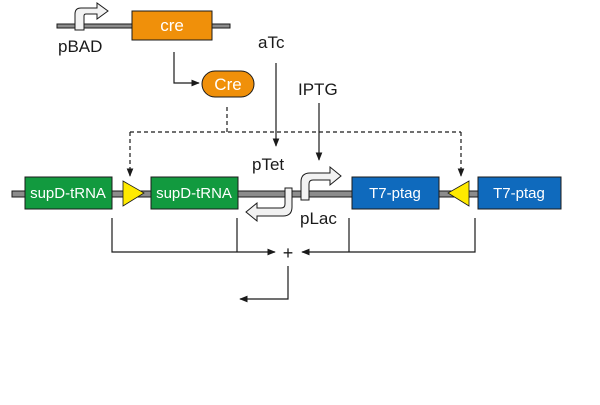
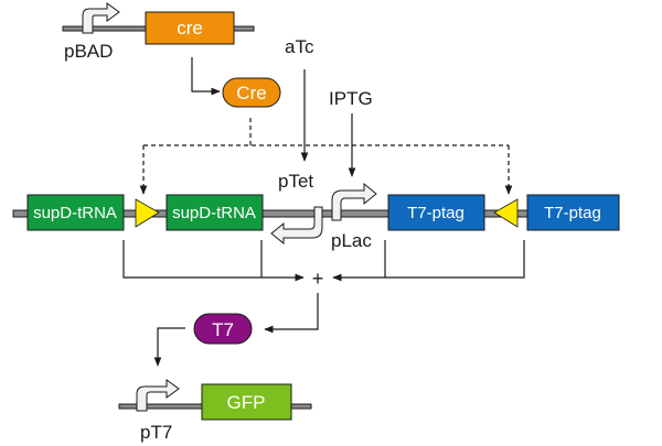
  pBAD
  cre
  Cre
  aTc
  IPTG
  supD-tRNA
  supD-tRNA
  pTet
  pLac
  T7-ptag
  T7-ptag
  +
+ T7
+ pT7
+ GFP
